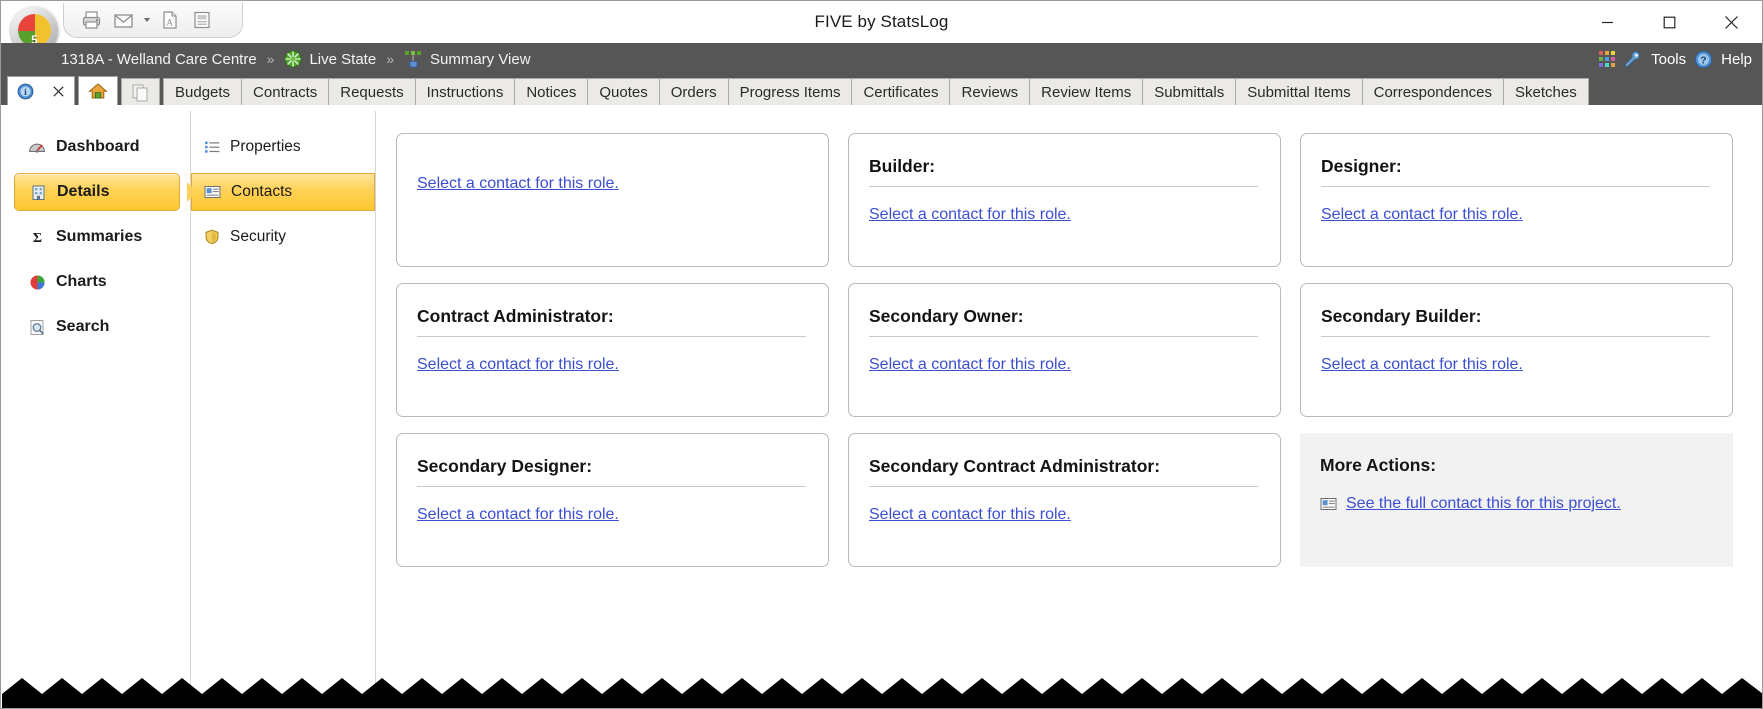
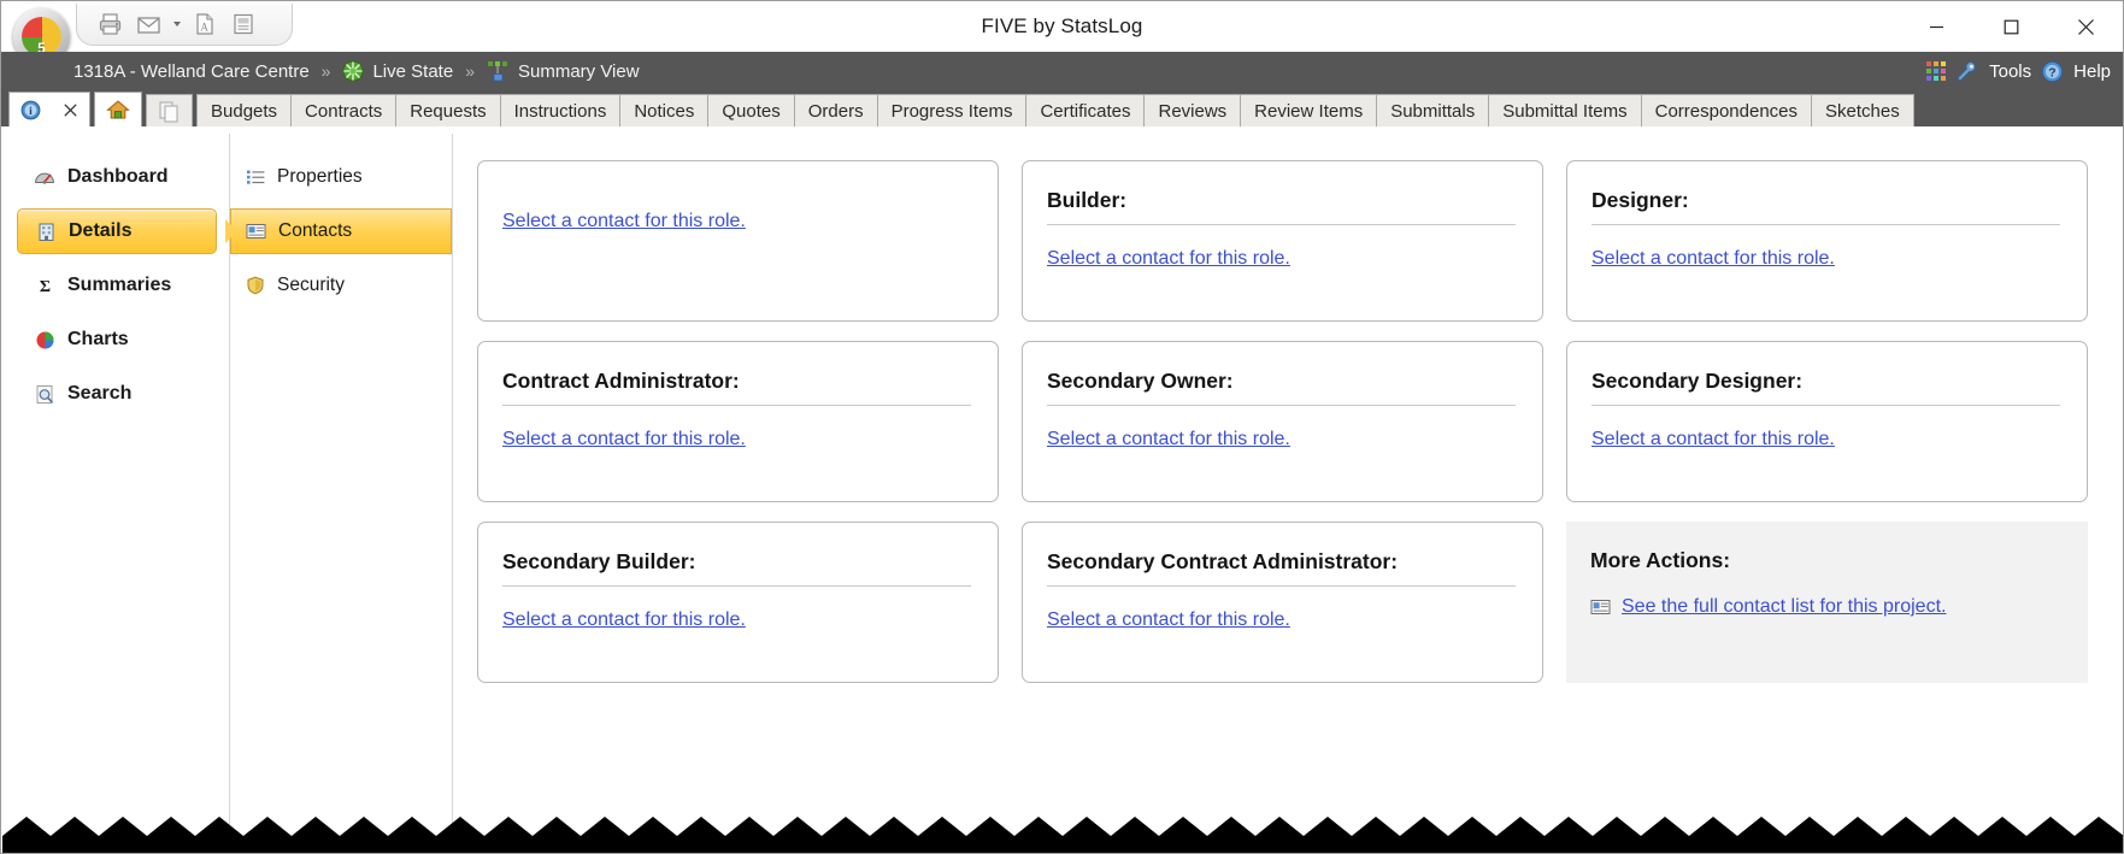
  5
  A
  FIVE by StatsLog
  1318A - Welland Care Centre
  »
  Live State
  »
  Summary View
  Tools
  ?
  Help
  i
  Budgets
  Contracts
  Requests
  Instructions
  Notices
  Quotes
  Orders
  Progress Items
  Certificates
  Reviews
  Review Items
  Submittals
  Submittal Items
  Correspondences
  Sketches
  Dashboard
  Details
  Σ
  Summaries
  Charts
  Search
  Properties
  Contacts
  Security
  Select a contact for this role.
  Builder:
  Select a contact for this role.
  Designer:
  Select a contact for this role.
  Contract Administrator:
  Select a contact for this role.
  Secondary Owner:
  Select a contact for this role.
- Secondary Builder:
+ Secondary Designer:
  Select a contact for this role.
- Secondary Designer:
+ Secondary Builder:
  Select a contact for this role.
  Secondary Contract Administrator:
  Select a contact for this role.
  More Actions:
- See the full contact this for this project.
+ See the full contact list for this project.
